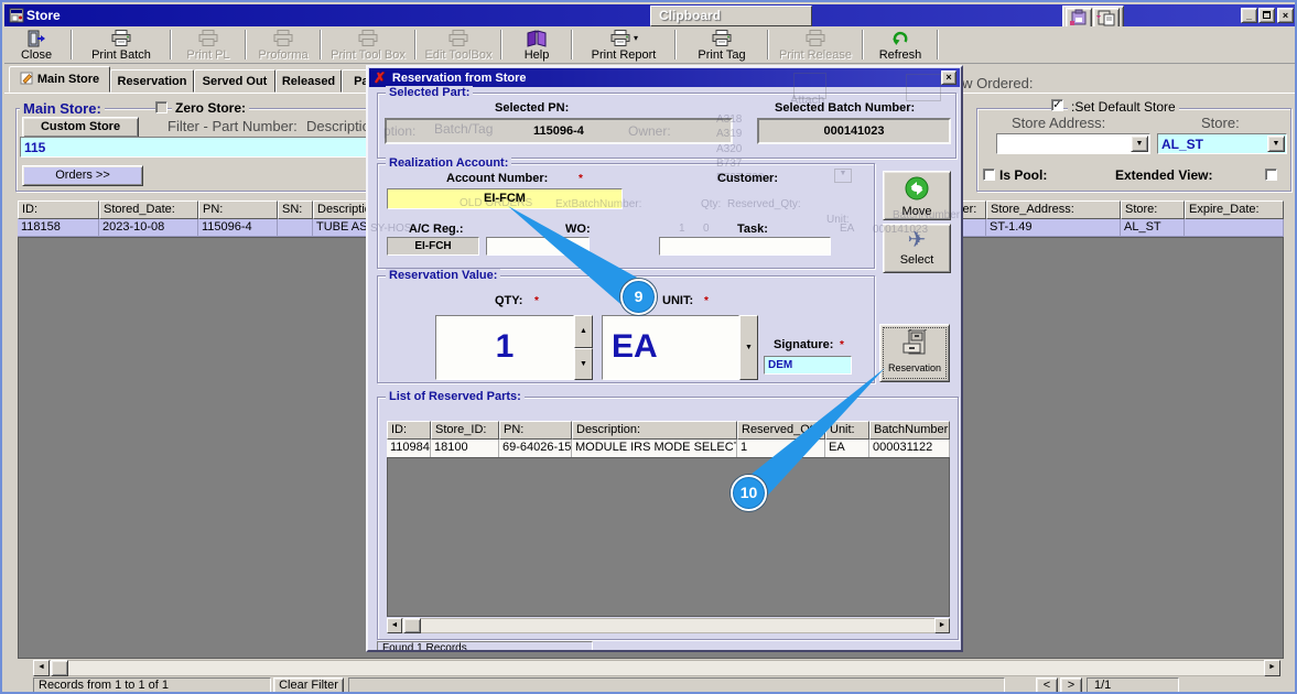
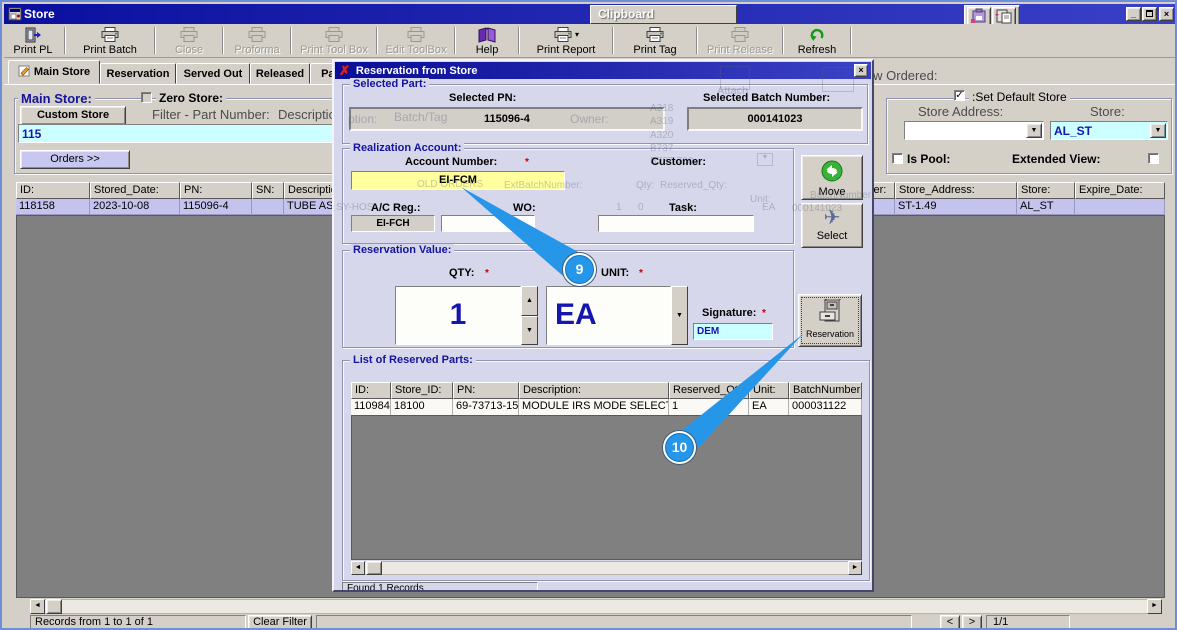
  Store
  Clipboard
  _
  ×
- Close
+ Print PL
  Print Batch
- Print PL
+ Close
  Proforma
  Print Tool Box
  Edit ToolBox
  Help
  ▾
  Print Report
  Print Tag
  Print Release
  Refresh
  Main Store
  Reservation
  Served Out
  Released
  w Ordered:
  Main Store:
  Zero Store:
  Custom Store
  Filter - Part Number:
  Descripti
  115
  ✓
  :Set Default Store
  Store Address:
  Store:
  AL_ST
  Orders >>
  Is Pool:
  Extended View:
  ID:
  Stored_Date:
  PN:
  SN:
  Descripti
  Store_Address:
  Store:
  Expire_Date:
  118158
  2023-10-08
  115096-4
  ST-1.49
  AL_ST
  Records from 1 to 1 of 1
  Clear Filter
  <
  >
  1/1
  ✗
  Reservation from Store
  ×
  Attach
  A318
  A319
  A320
  B737
  B737-700
  ption:
  Batch/Tag
  Owner:
  OLD ORDERS
  ExtBatchNumber:
  Qty:
  Reserved_Qty:
  Unit:
  BatchNumber
  SY-HOS
  1
  0
  EA
  000141023
  Selected Part:
  Selected PN:
  115096-4
  Selected Batch Number:
  000141023
  Realization Account:
  Account Number:
  *
  EI-FCM
  Customer:
  A/C Reg.:
  EI-FCH
  WO:
  Task:
  Move
  ✈
  Select
  Reservation Value:
  QTY:
  *
  1
  UNIT:
  *
  EA
  Signature:
  *
  DEM
  Reservation
  List of Reserved Parts:
  ID:
  Store_ID:
  PN:
  Description:
  Reserved_Q
  Unit:
  BatchNumber:
  110984
  18100
- 69-64026-15
+ 69-73713-15
  MODULE IRS MODE SELECT
  1
  EA
  000031122
  Found 1 Records
  9
  10
